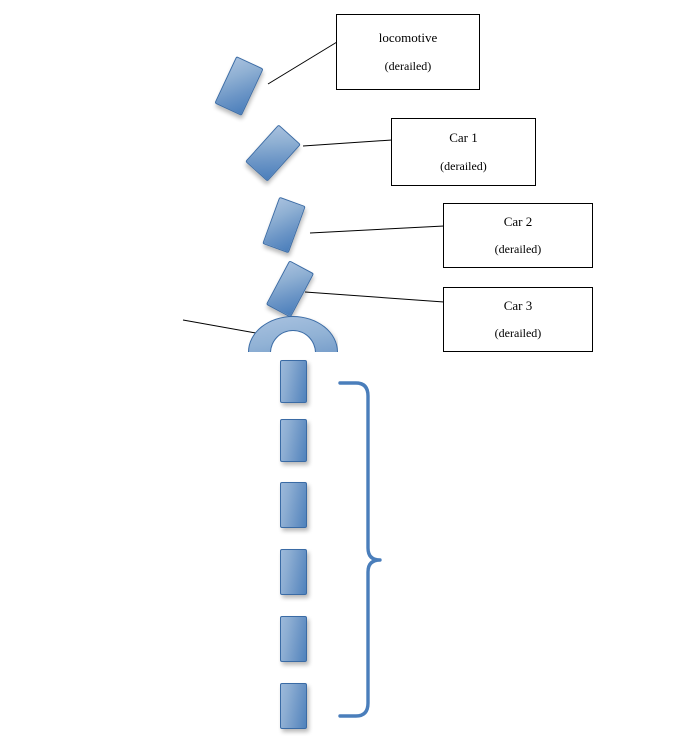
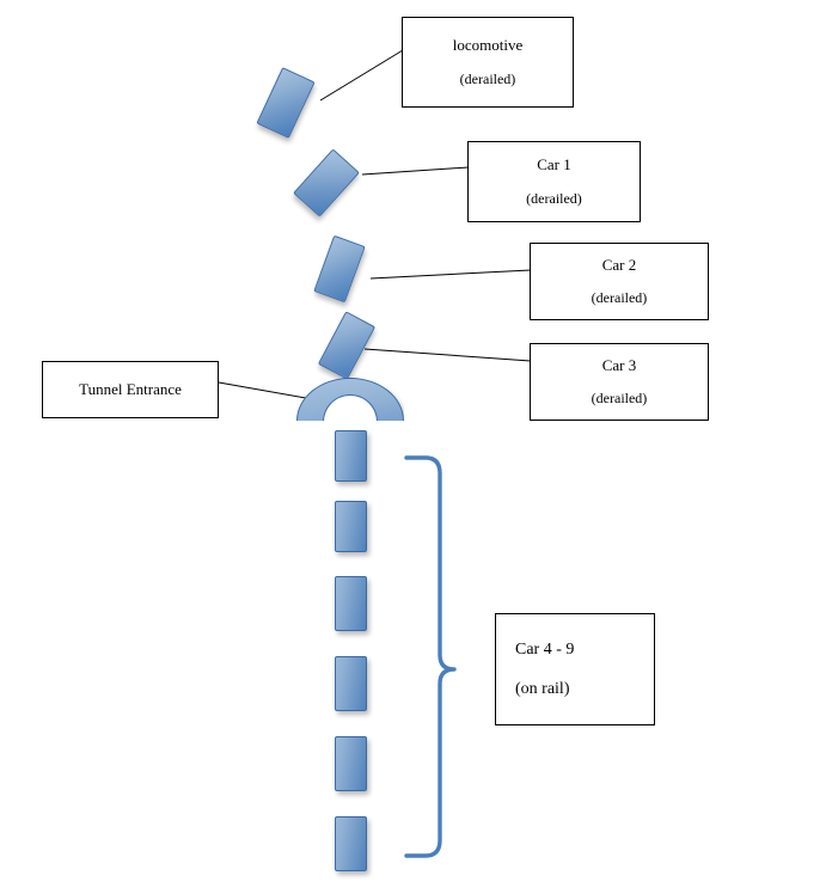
  locomotive
  (derailed)
  Car 1
  (derailed)
  Car 2
  (derailed)
  Car 3
  (derailed)
+ Tunnel Entrance
+ Car 4 - 9
+ (on rail)
